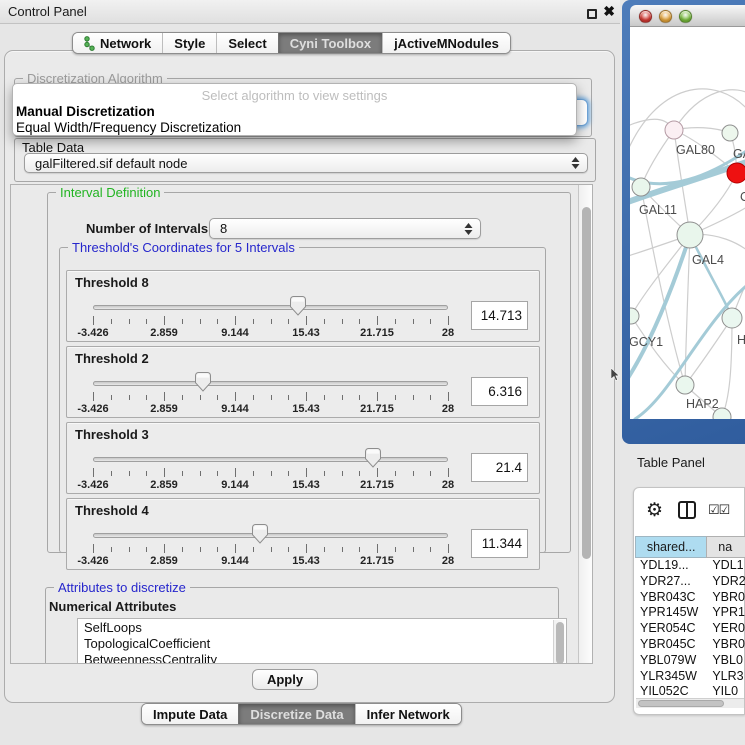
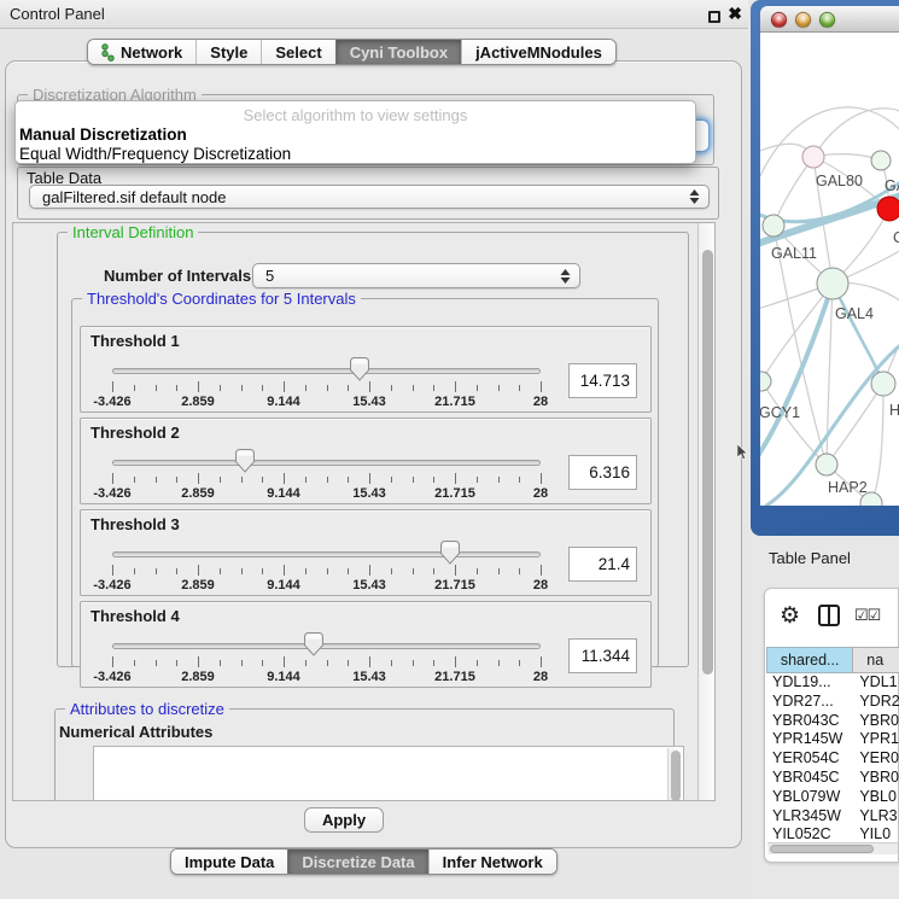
  Control Panel
  ✖
  Network
  Style
  Select
  Cyni Toolbox
  jActiveMNodules
  Discretization Algorithm
  Select algorithm to view settings
  Manual Discretization
  Equal Width/Frequency Discretization
  Table Data
  galFiltered.sif default node
  Interval Definition
  Number of Intervals
- 8
+ 5
  Threshold's Coordinates for 5 Intervals
- Threshold 8
+ Threshold 1
  -3.426
  2.859
  9.144
  15.43
  21.715
  28
  14.713
  Threshold 2
  -3.426
  2.859
  9.144
  15.43
  21.715
  28
  6.316
  Threshold 3
  -3.426
  2.859
  9.144
  15.43
  21.715
  28
  21.4
  Threshold 4
  -3.426
  2.859
  9.144
  15.43
  21.715
  28
  11.344
  Attributes to discretize
  Numerical Attributes
- SelfLoops
- TopologicalCoefficient
- BetweennessCentrality
  Apply
  Impute Data
  Discretize Data
  Infer Network
  GAL80
  GAL11
  GAL4
  GCY1
  H
  HAP2
  Table Panel
  ⚙
  ☑☑
  shared...
  na
  YDL19...
  YDL1
  YDR27...
  YDR2
  YBR043C
  YBR0
  YPR145W
  YPR1
  YER054C
  YER0
  YBR045C
  YBR0
  YBL079W
  YBL0
  YLR345W
  YLR3
  YIL052C
  YIL0
